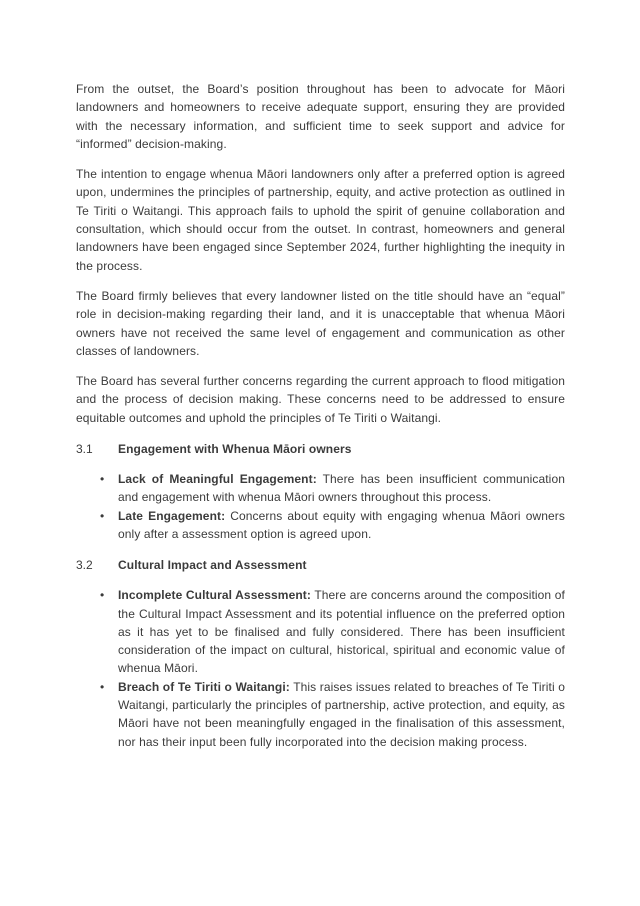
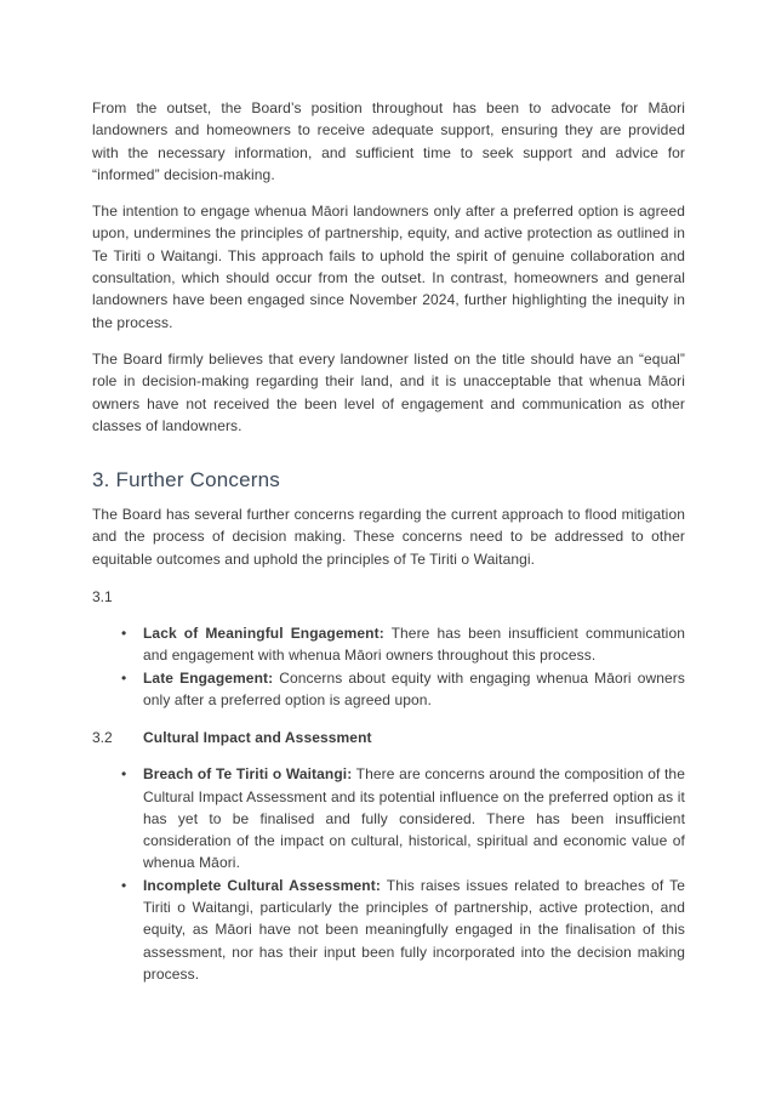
  From the outset, the Board’s position throughout has been to advocate for Māori landowners and homeowners to receive adequate support, ensuring they are provided with the necessary information, and sufficient time to seek support and advice for “informed” decision-making.
- The intention to engage whenua Māori landowners only after a preferred option is agreed upon, undermines the principles of partnership, equity, and active protection as outlined in Te Tiriti o Waitangi. This approach fails to uphold the spirit of genuine collaboration and consultation, which should occur from the outset. In contrast, homeowners and general landowners have been engaged since September 2024, further highlighting the inequity in the process.
+ The intention to engage whenua Māori landowners only after a preferred option is agreed upon, undermines the principles of partnership, equity, and active protection as outlined in Te Tiriti o Waitangi. This approach fails to uphold the spirit of genuine collaboration and consultation, which should occur from the outset. In contrast, homeowners and general landowners have been engaged since November 2024, further highlighting the inequity in the process.
- The Board firmly believes that every landowner listed on the title should have an “equal” role in decision-making regarding their land, and it is unacceptable that whenua Māori owners have not received the same level of engagement and communication as other classes of landowners.
+ The Board firmly believes that every landowner listed on the title should have an “equal” role in decision-making regarding their land, and it is unacceptable that whenua Māori owners have not received the been level of engagement and communication as other classes of landowners.
+ 3. Further Concerns
- The Board has several further concerns regarding the current approach to flood mitigation and the process of decision making. These concerns need to be addressed to ensure equitable outcomes and uphold the principles of Te Tiriti o Waitangi.
+ The Board has several further concerns regarding the current approach to flood mitigation and the process of decision making. These concerns need to be addressed to other equitable outcomes and uphold the principles of Te Tiriti o Waitangi.
  3.1
- Engagement with Whenua Māori owners
  •
  Lack of Meaningful Engagement: There has been insufficient communication and engagement with whenua Māori owners throughout this process.
  •
- Late Engagement: Concerns about equity with engaging whenua Māori owners only after a assessment option is agreed upon.
+ Late Engagement: Concerns about equity with engaging whenua Māori owners only after a preferred option is agreed upon.
  3.2
  Cultural Impact and Assessment
  •
- Incomplete Cultural Assessment: There are concerns around the composition of the Cultural Impact Assessment and its potential influence on the preferred option as it has yet to be finalised and fully considered. There has been insufficient consideration of the impact on cultural, historical, spiritual and economic value of whenua Māori.
+ Breach of Te Tiriti o Waitangi: There are concerns around the composition of the Cultural Impact Assessment and its potential influence on the preferred option as it has yet to be finalised and fully considered. There has been insufficient consideration of the impact on cultural, historical, spiritual and economic value of whenua Māori.
  •
- Breach of Te Tiriti o Waitangi: This raises issues related to breaches of Te Tiriti o Waitangi, particularly the principles of partnership, active protection, and equity, as Māori have not been meaningfully engaged in the finalisation of this assessment, nor has their input been fully incorporated into the decision making process.
+ Incomplete Cultural Assessment: This raises issues related to breaches of Te Tiriti o Waitangi, particularly the principles of partnership, active protection, and equity, as Māori have not been meaningfully engaged in the finalisation of this assessment, nor has their input been fully incorporated into the decision making process.
